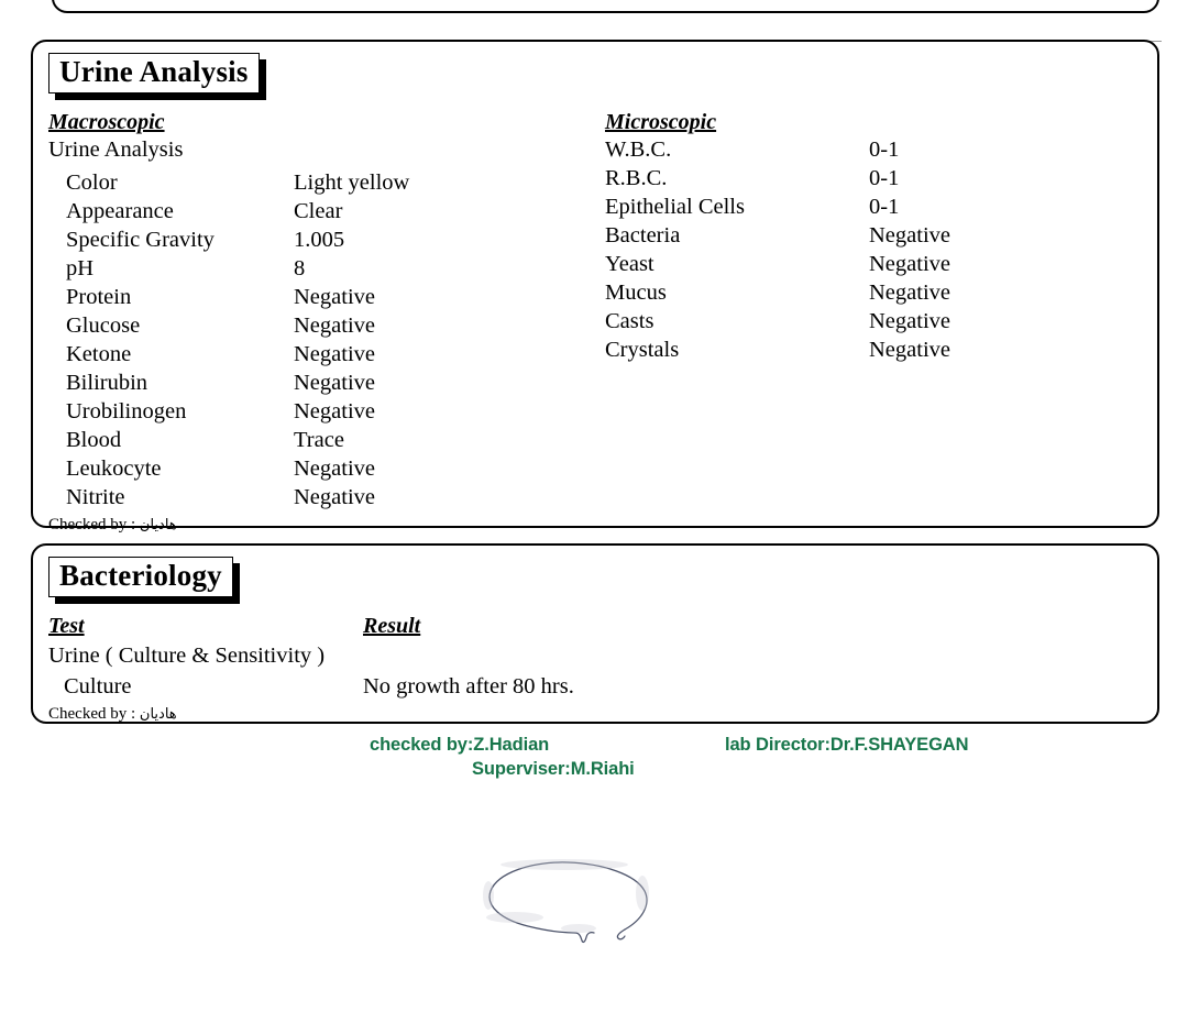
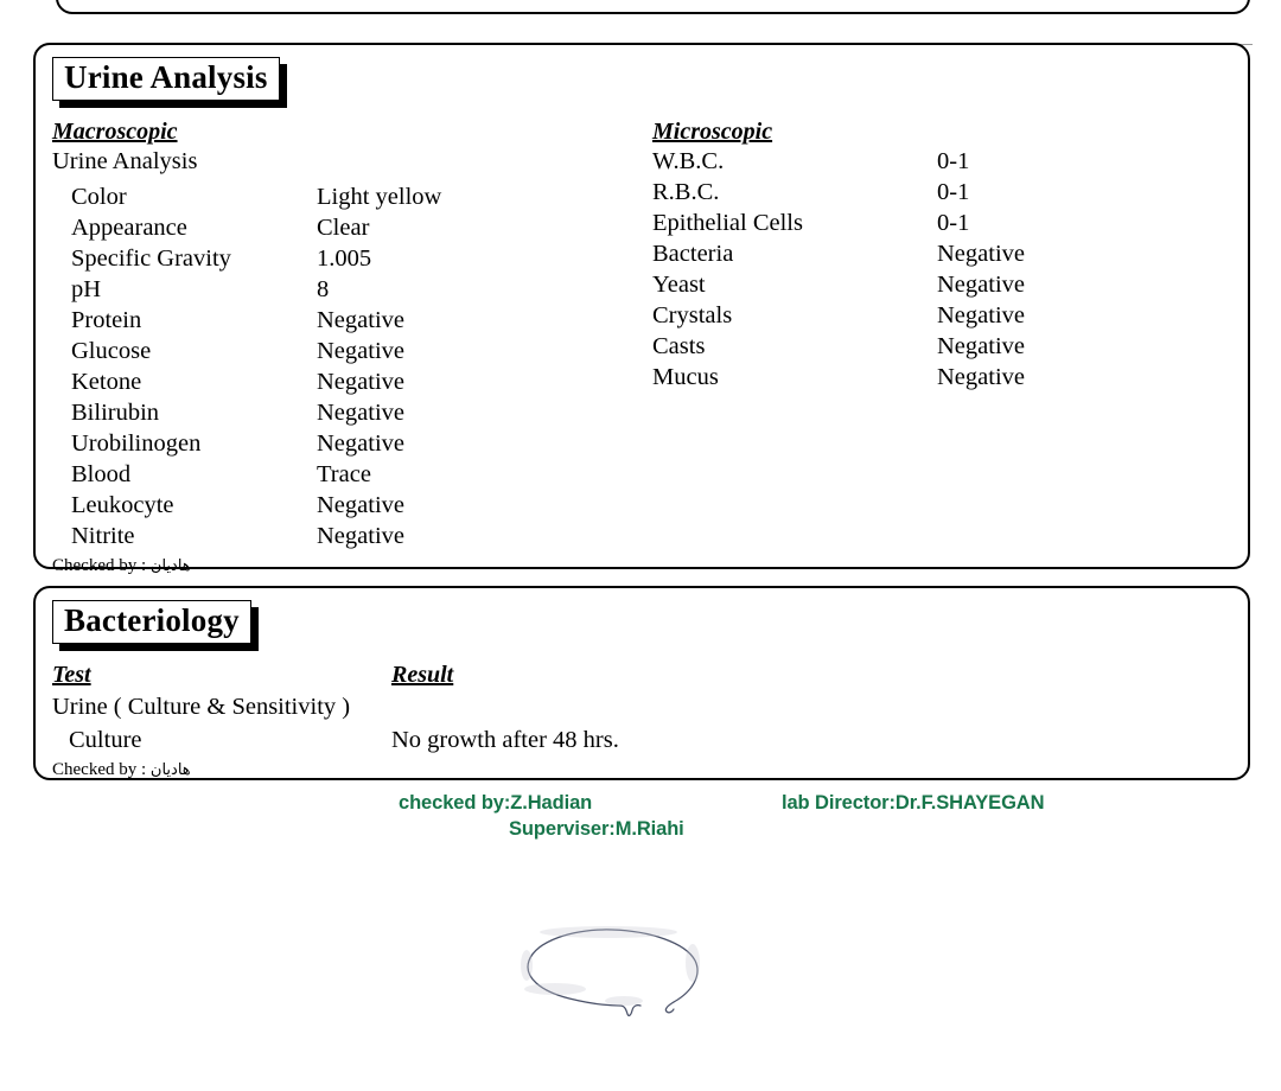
  Urine Analysis
  Macroscopic
  Urine Analysis
  Color
  Light yellow
  Appearance
  Clear
  Specific Gravity
  1.005
  pH
  8
  Protein
  Negative
  Glucose
  Negative
  Ketone
  Negative
  Bilirubin
  Negative
  Urobilinogen
  Negative
  Blood
  Trace
  Leukocyte
  Negative
  Nitrite
  Negative
  Microscopic
  W.B.C.
  0-1
  R.B.C.
  0-1
  Epithelial Cells
  0-1
  Bacteria
  Negative
  Yeast
  Negative
- Mucus
+ Crystals
  Negative
  Casts
  Negative
- Crystals
+ Mucus
  Negative
  Checked by : هادیان
  Bacteriology
  Test
  Result
  Urine ( Culture & Sensitivity )
  Culture
- No growth after 80 hrs.
+ No growth after 48 hrs.
  Checked by : هادیان
  checked by:Z.Hadian
  lab Director:Dr.F.SHAYEGAN
  Superviser:M.Riahi
